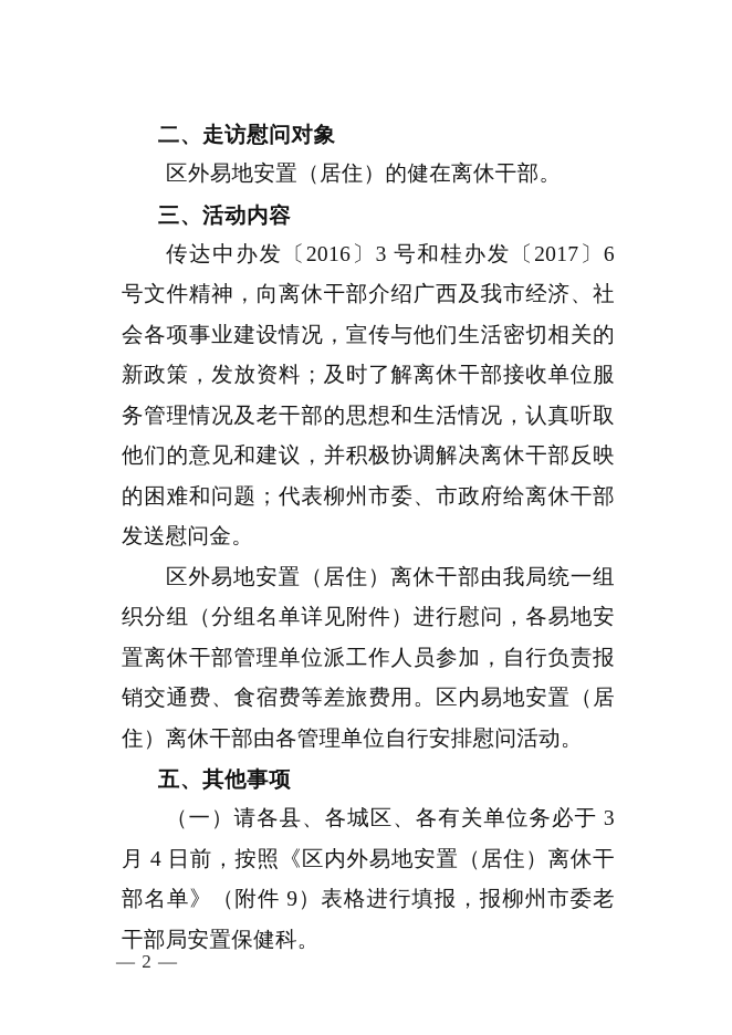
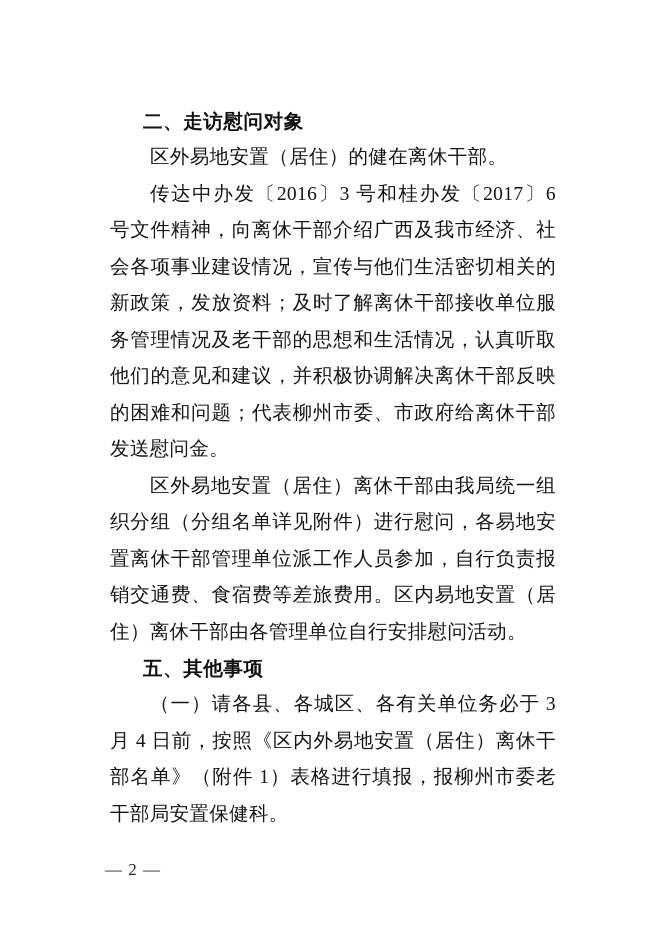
  二、走访慰问对象
  区外易地安置（居住）的健在离休干部。
- 三、活动内容
  传达中办发〔2016〕3 号和桂办发〔2017〕6 号文件精神，向离休干部介绍广西及我市经济、社会各项事业建设情况，宣传与他们生活密切相关的新政策，发放资料；及时了解离休干部接收单位服务管理情况及老干部的思想和生活情况，认真听取他们的意见和建议，并积极协调解决离休干部反映的困难和问题；代表柳州市委、市政府给离休干部发送慰问金。
  区外易地安置（居住）离休干部由我局统一组织分组（分组名单详见附件）进行慰问，各易地安置离休干部管理单位派工作人员参加，自行负责报销交通费、食宿费等差旅费用。区内易地安置（居住）离休干部由各管理单位自行安排慰问活动。
  五、其他事项
- （一）请各县、各城区、各有关单位务必于 3 月 4 日前，按照《区内外易地安置（居住）离休干部名单》（附件 9）表格进行填报，报柳州市委老干部局安置保健科。
+ （一）请各县、各城区、各有关单位务必于 3 月 4 日前，按照《区内外易地安置（居住）离休干部名单》（附件 1）表格进行填报，报柳州市委老干部局安置保健科。
  — 2 —
